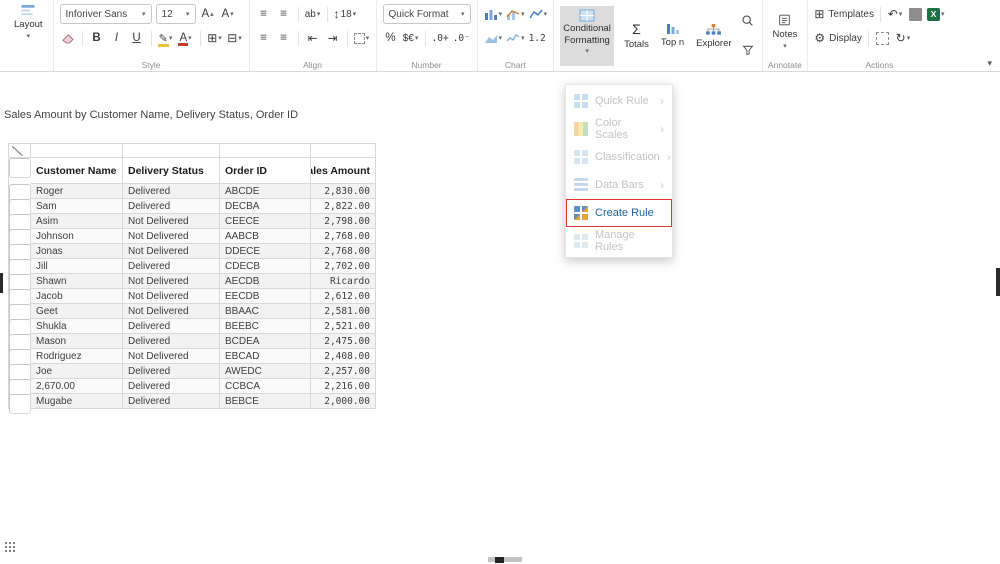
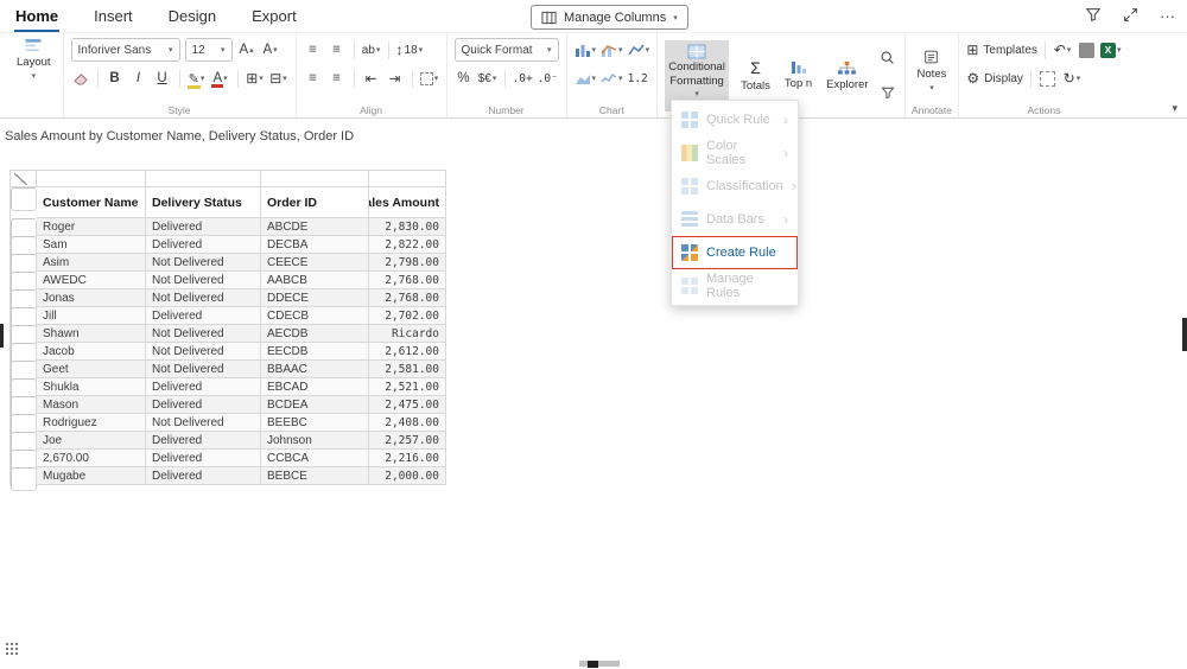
+ Home
+ Insert
+ Design
+ Export
+ Manage Columns
+ ···
  Layout
  Inforiver Sans
  12
  A
  A
  B
  I
  U
  ✎
  A
  ⊞
  ⊟
  Style
  ≡
  ≡
  ab
  ↕
  18
  ≡
  ≡
  ⇤
  ⇥
  Align
  Quick Format
  %
  $€
  .0+
  .0⁻
  Number
  1.2
  Chart
  Conditional
  Formatting
  Σ
  Totals
  Top n
  Explorer
  Notes
  Annotate
  ⊞
  Templates
  ↶
  X
  ⚙
  Display
  ↻
  Actions
  ▾
  Sales Amount by Customer Name, Delivery Status, Order ID
  Customer Name
  Delivery Status
  Order ID
  ales Amount
  Roger
  Delivered
  ABCDE
  2,830.00
  Sam
  Delivered
  DECBA
  2,822.00
  Asim
  Not Delivered
  CEECE
  2,798.00
- Johnson
+ AWEDC
  Not Delivered
  AABCB
  2,768.00
  Jonas
  Not Delivered
  DDECE
  2,768.00
  Jill
  Delivered
  CDECB
  2,702.00
  Shawn
  Not Delivered
  AECDB
  Ricardo
  Jacob
  Not Delivered
  EECDB
  2,612.00
  Geet
  Not Delivered
  BBAAC
  2,581.00
  Shukla
  Delivered
- BEEBC
+ EBCAD
  2,521.00
  Mason
  Delivered
  BCDEA
  2,475.00
  Rodriguez
  Not Delivered
- EBCAD
+ BEEBC
  2,408.00
  Joe
  Delivered
- AWEDC
+ Johnson
  2,257.00
  2,670.00
  Delivered
  CCBCA
  2,216.00
  Mugabe
  Delivered
  BEBCE
  2,000.00
  Quick Rule
  ›
  Color Scales
  ›
  Classification
  ›
  Data Bars
  ›
  Create Rule
  Manage Rules
